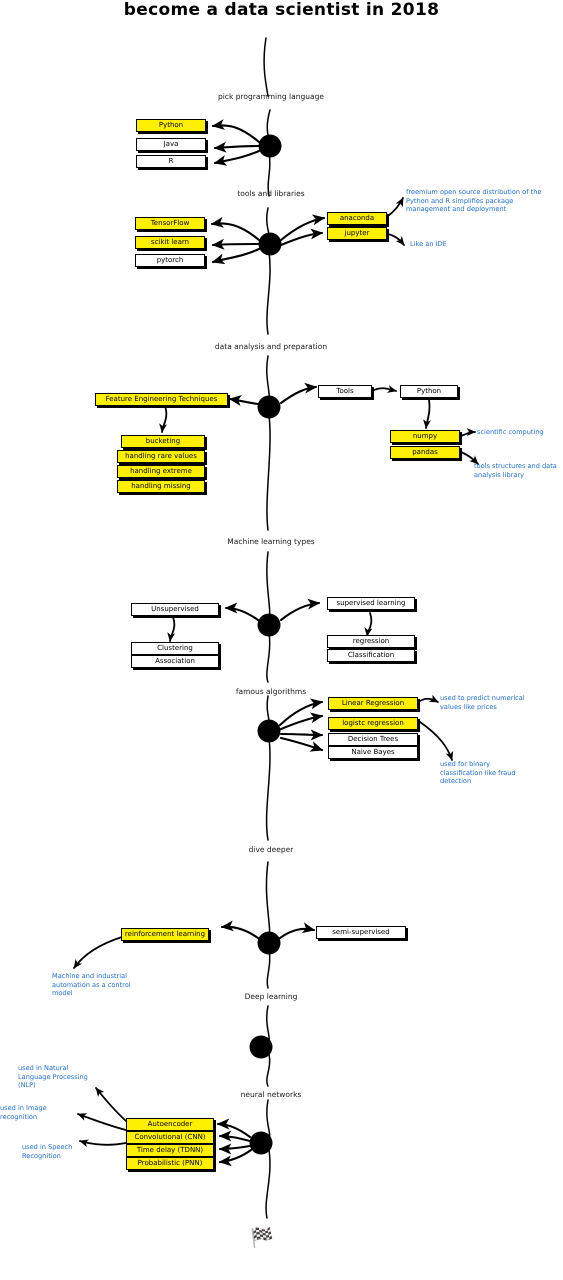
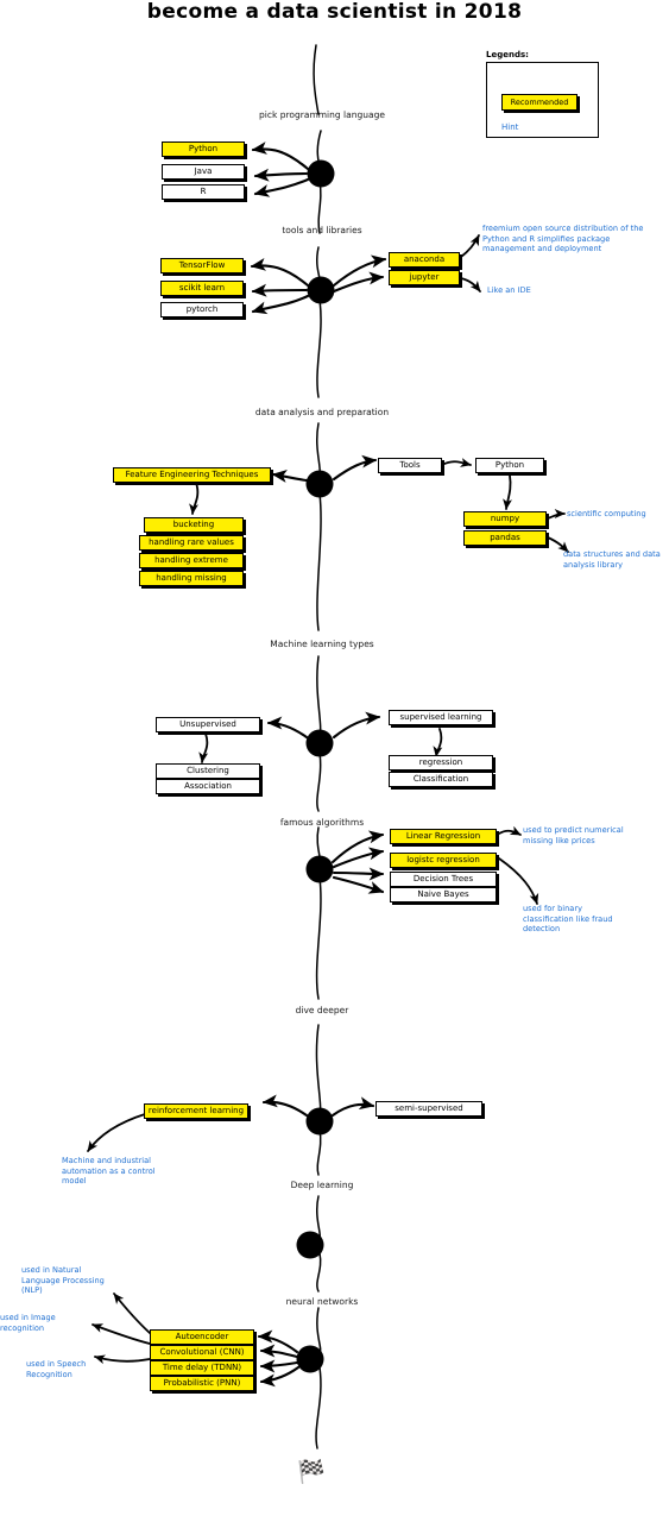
  become a data scientist in 2018
  🏁
+ Legends:
+ Recommended
+ Hint
  pick programming language
  tools and libraries
  data analysis and preparation
  Machine learning types
  famous algorithms
  dive deeper
  Deep learning
  neural networks
  Python
  Java
  R
  TensorFlow
  scikit learn
  pytorch
  anaconda
  jupyter
  freemium open source distribution of the Python and R simplifies package management and deployment
  Like an IDE
  Feature Engineering Techniques
  bucketing
  handling rare values
  handling extreme
  handling missing
  Tools
  Python
  numpy
  pandas
  scientific computing
- tools structures and data analysis library
+ data structures and data analysis library
  Unsupervised
  Clustering
  Association
  supervised learning
  regression
  Classification
  Linear Regression
  logistc regression
  Decision Trees
  Naive Bayes
- used to predict numerical values like prices
+ used to predict numerical missing like prices
  used for binary classification like fraud detection
  reinforcement learning
  semi-supervised
  Machine and industrial automation as a control model
  Autoencoder
  Convolutional (CNN)
  Time delay (TDNN)
  Probabilistic (PNN)
  used in Natural Language Processing (NLP)
  used in Image recognition
  used in Speech Recognition
